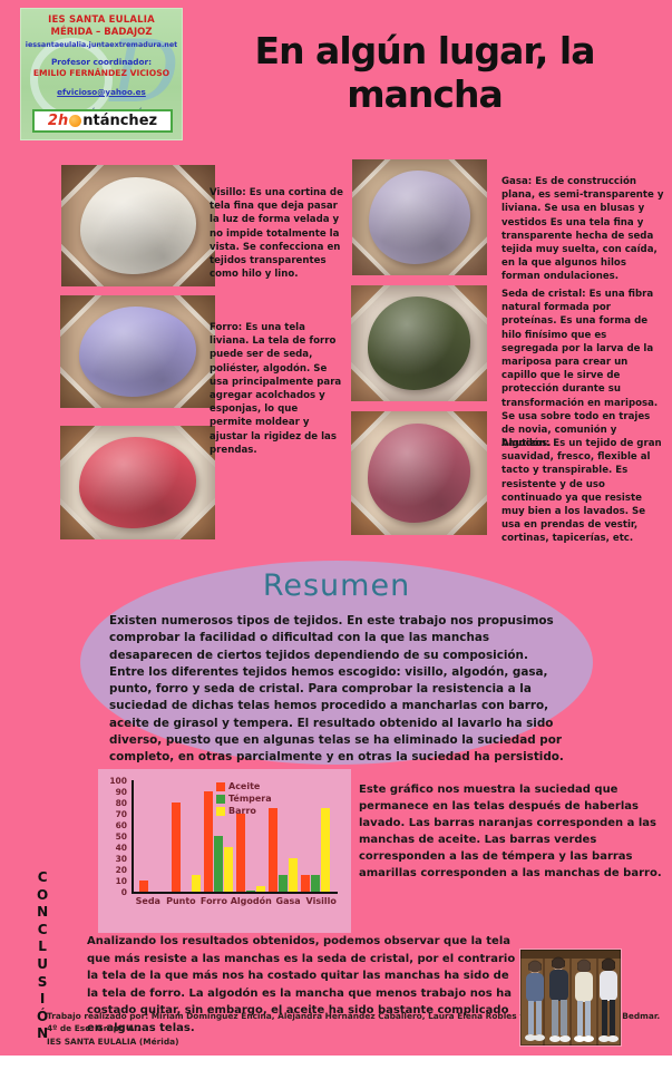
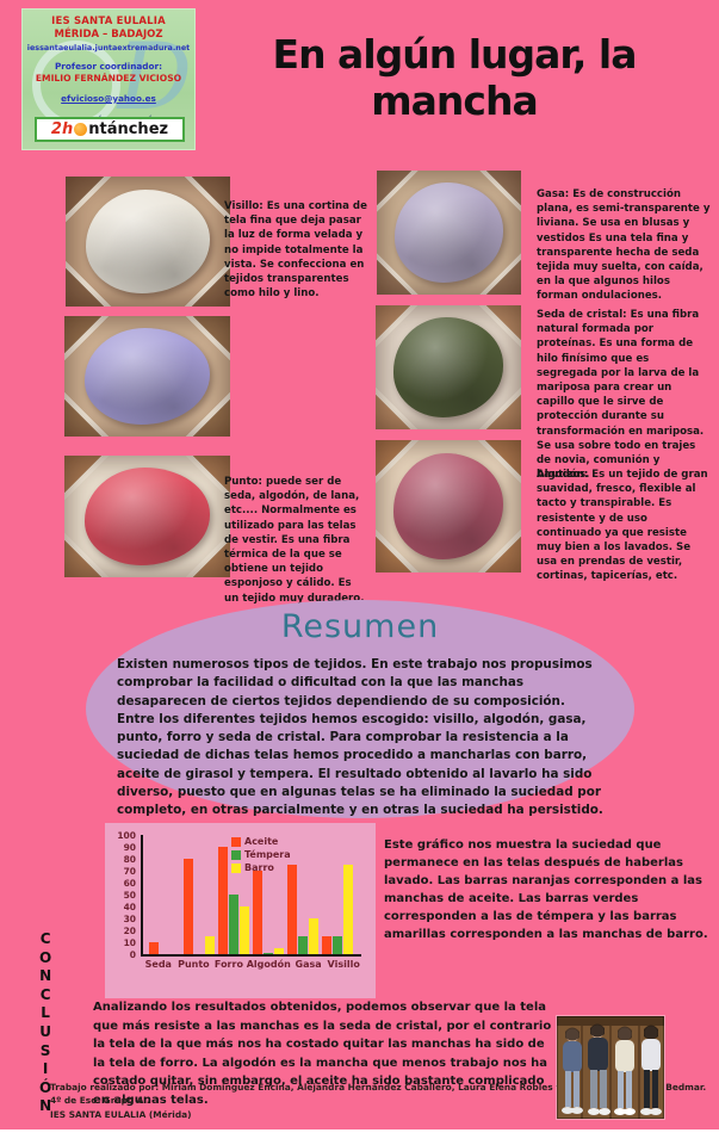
  D
  IES SANTA EULALIA
  MÉRIDA – BADAJOZ
  iessantaeulalia.juntaextremadura.net
  Profesor coordinador:
  EMILIO FERNÁNDEZ VICIOSO
  efvicioso@yahoo.es
  2h
  ntánchez
  En algún lugar, la mancha
  Visillo: Es una cortina de tela fina que deja pasar la luz de forma velada y no impide totalmente la vista. Se confecciona en tejidos transparentes como hilo y lino.
  Gasa: Es de construcción plana, es semi-transparente y liviana. Se usa en blusas y vestidos Es una tela fina y transparente hecha de seda tejida muy suelta, con caída, en la que algunos hilos forman ondulaciones.
- Forro: Es una tela liviana. La tela de forro puede ser de seda, poliéster, algodón. Se usa principalmente para agregar acolchados y esponjas, lo que permite moldear y ajustar la rigidez de las prendas.
  Seda de cristal: Es una fibra natural formada por proteínas. Es una forma de hilo finísimo que es segregada por la larva de la mariposa para crear un capillo que le sirve de protección durante su transformación en mariposa. Se usa sobre todo en trajes de novia, comunión y bautizos.
+ Punto: puede ser de seda, algodón, de lana, etc.... Normalmente es utilizado para las telas de vestir. Es una fibra térmica de la que se obtiene un tejido esponjoso y cálido. Es un tejido muy duradero.
  Algodón: Es un tejido de gran suavidad, fresco, flexible al tacto y transpirable. Es resistente y de uso continuado ya que resiste muy bien a los lavados. Se usa en prendas de vestir, cortinas, tapicerías, etc.
  Resumen
  Existen numerosos tipos de tejidos. En este trabajo nos propusimos comprobar la facilidad o dificultad con la que las manchas desaparecen de ciertos tejidos dependiendo de su composición. Entre los diferentes tejidos hemos escogido: visillo, algodón, gasa, punto, forro y seda de cristal. Para comprobar la resistencia a la suciedad de dichas telas hemos procedido a mancharlas con barro, aceite de girasol y tempera. El resultado obtenido al lavarlo ha sido diverso, puesto que en algunas telas se ha eliminado la suciedad por completo, en otras parcialmente y en otras la suciedad ha persistido.
  100
  90
  80
  70
  60
  50
  40
  30
  20
  10
  0
  Aceite
  Témpera
  Barro
  Seda
  Punto
  Forro
  Algodón
  Gasa
  Visillo
  Este gráfico nos muestra la suciedad que permanece en las telas después de haberlas lavado. Las barras naranjas corresponden a las manchas de aceite. Las barras verdes corresponden a las de témpera y las barras amarillas corresponden a las manchas de barro.
  C
  O
  N
  C
  L
  U
  S
  I
  Ó
  N
  Analizando los resultados obtenidos, podemos observar que la tela que más resiste a las manchas es la seda de cristal, por el contrario la tela de la que más nos ha costado quitar las manchas ha sido de la tela de forro. La algodón es la mancha que menos trabajo nos ha costado quitar, sin embargo, el aceite ha sido bastante complicado en algunas telas.
  Trabajo realizado por: Miriam Dominguez Encina, Alejandra Hernández Caballero, Laura Elena Robles Bedmar.
  4º de Eso. Grupo A .
  IES SANTA EULALIA (Mérida)
